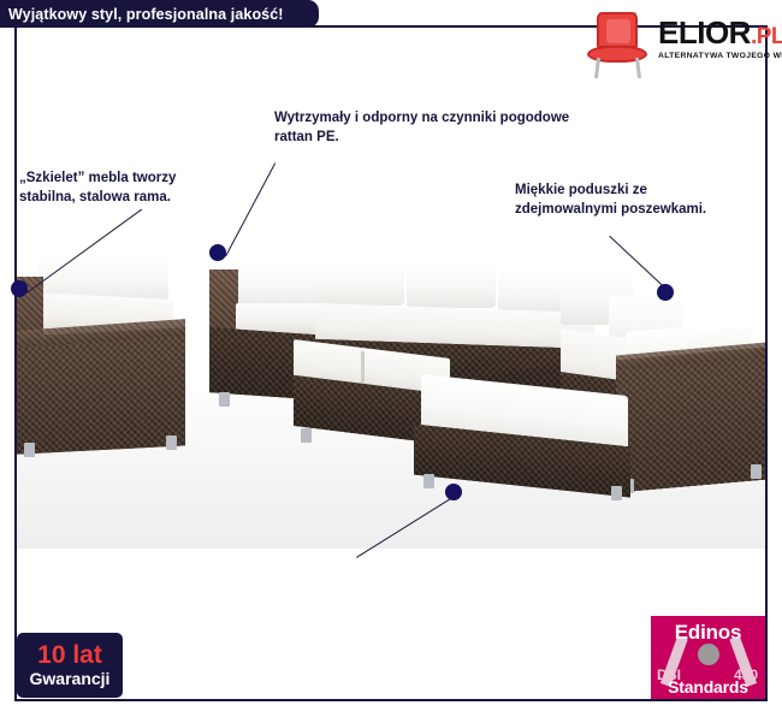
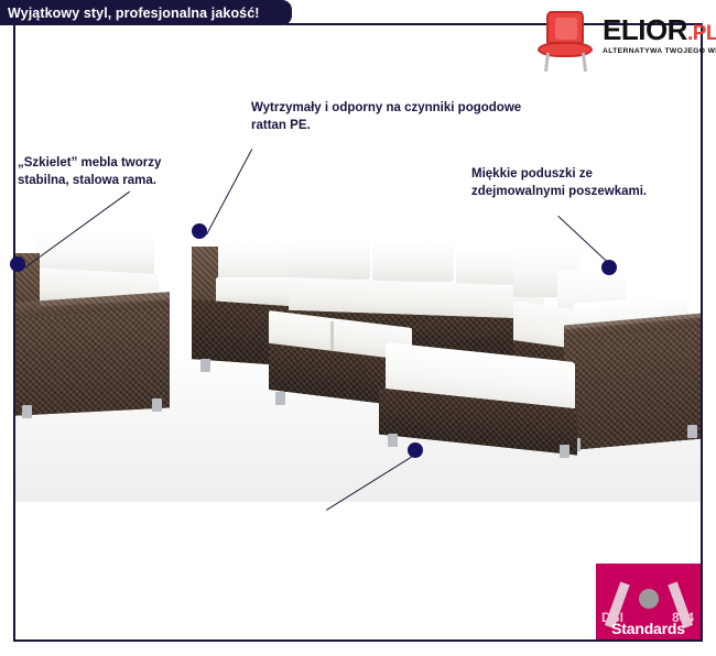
  Wyjątkowy styl, profesjonalna jakość!
  ELIOR.PL
  Wytrzymały i odporny na czynniki pogodowe
  rattan PE.
  „Szkielet” mebla tworzy
  stabilna, stalowa rama.
  Miękkie poduszki ze
  zdejmowalnymi poszewkami.
- 10 lat
- Gwarancji
- Edinos
  DSI
- 430
+ 804
  Standards
